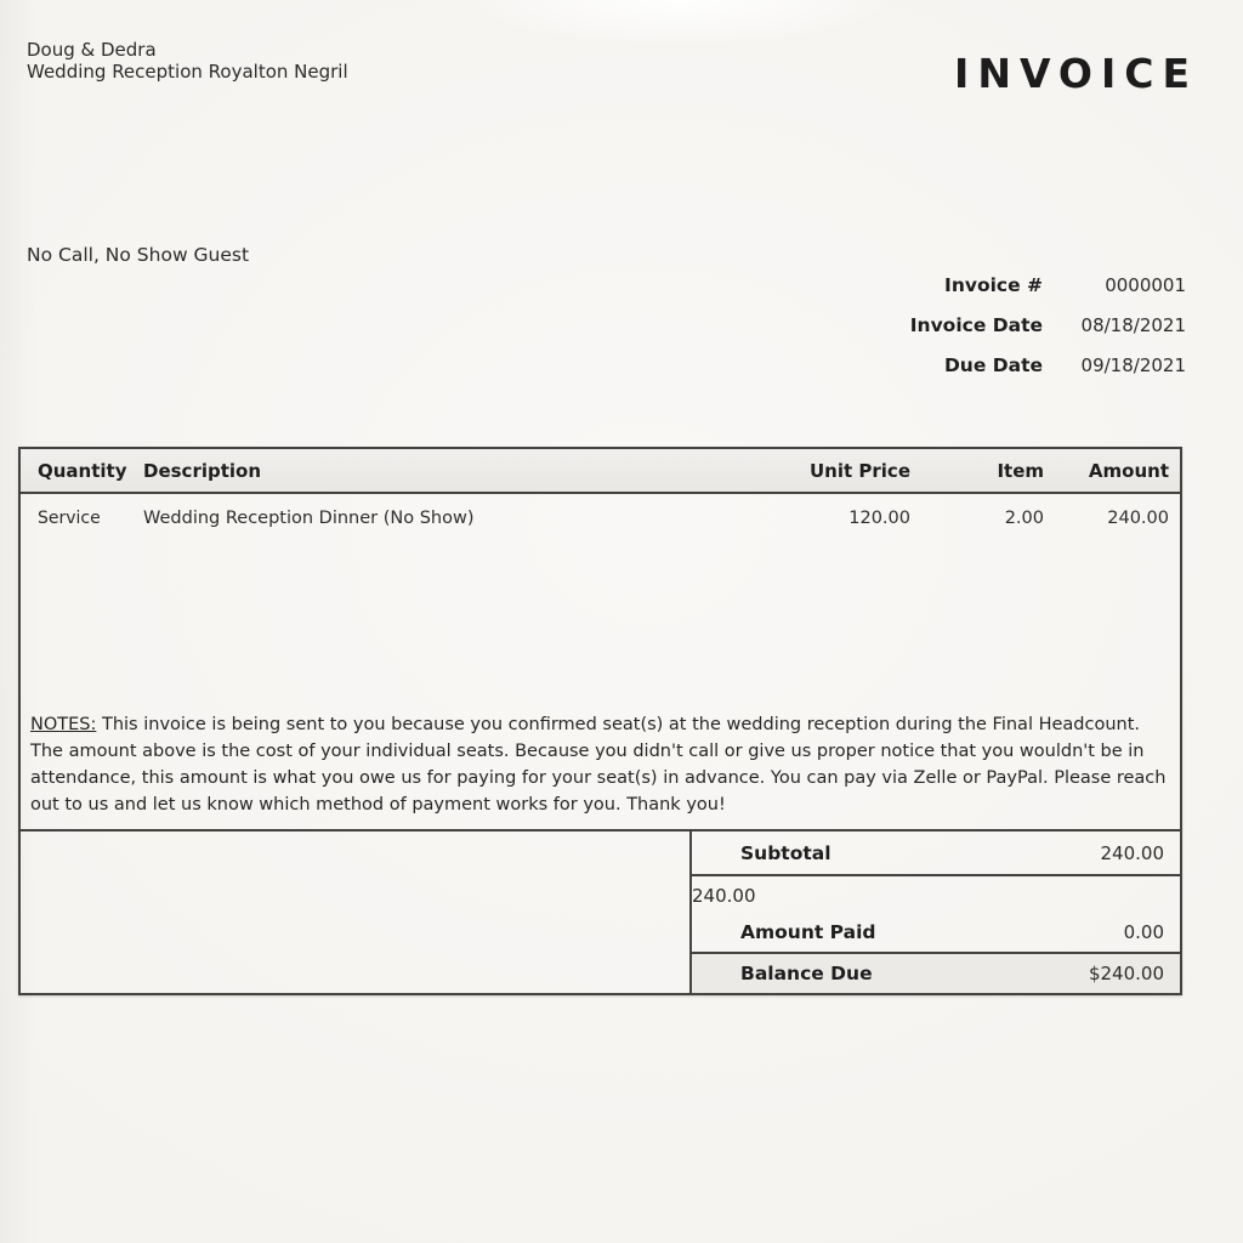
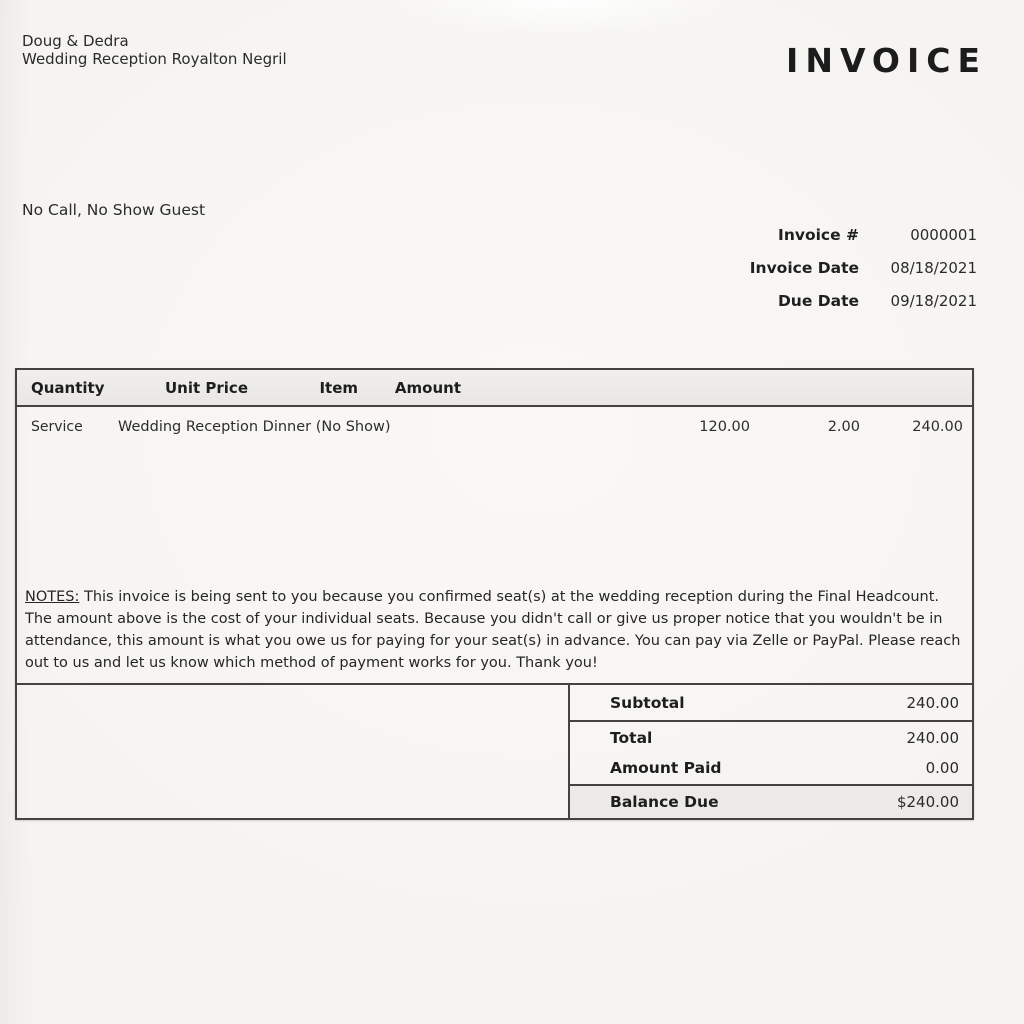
  Doug & Dedra
  Wedding Reception Royalton Negril
  INVOICE
  No Call, No Show Guest
  Invoice #
  0000001
  Invoice Date
  08/18/2021
  Due Date
  09/18/2021
  Quantity
- Description
  Unit Price
  Item
  Amount
  Service
  Wedding Reception Dinner (No Show)
  120.00
  2.00
  240.00
  NOTES: This invoice is being sent to you because you confirmed seat(s) at the wedding reception during the Final Headcount. The amount above is the cost of your individual seats. Because you didn't call or give us proper notice that you wouldn't be in attendance, this amount is what you owe us for paying for your seat(s) in advance. You can pay via Zelle or PayPal. Please reach out to us and let us know which method of payment works for you. Thank you!
  Subtotal
  240.00
+ Total
  240.00
  Amount Paid
  0.00
  Balance Due
  $240.00
